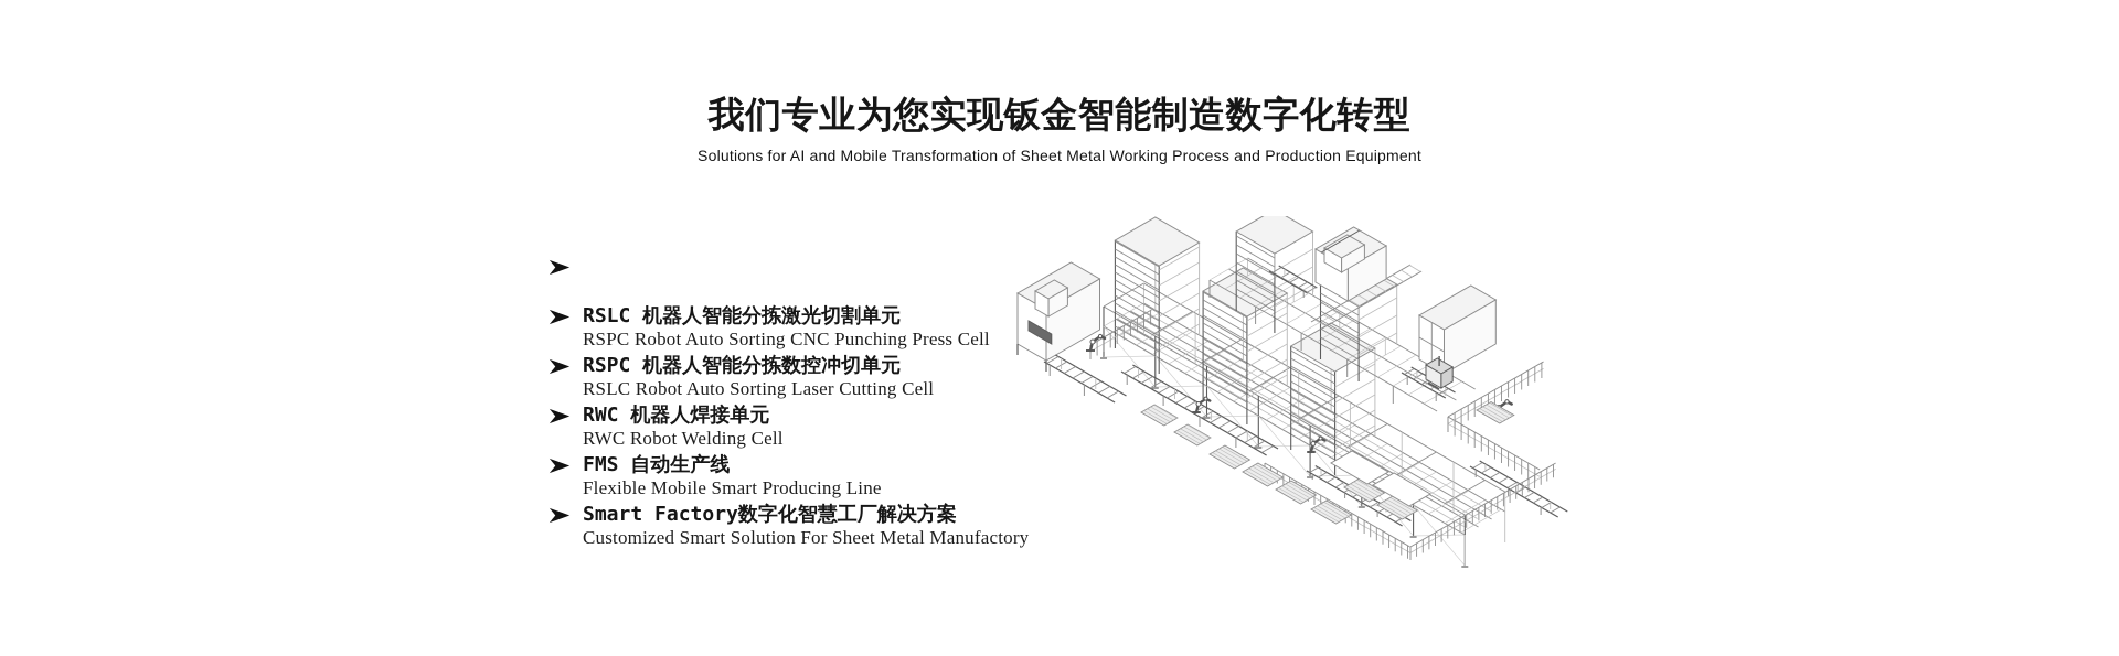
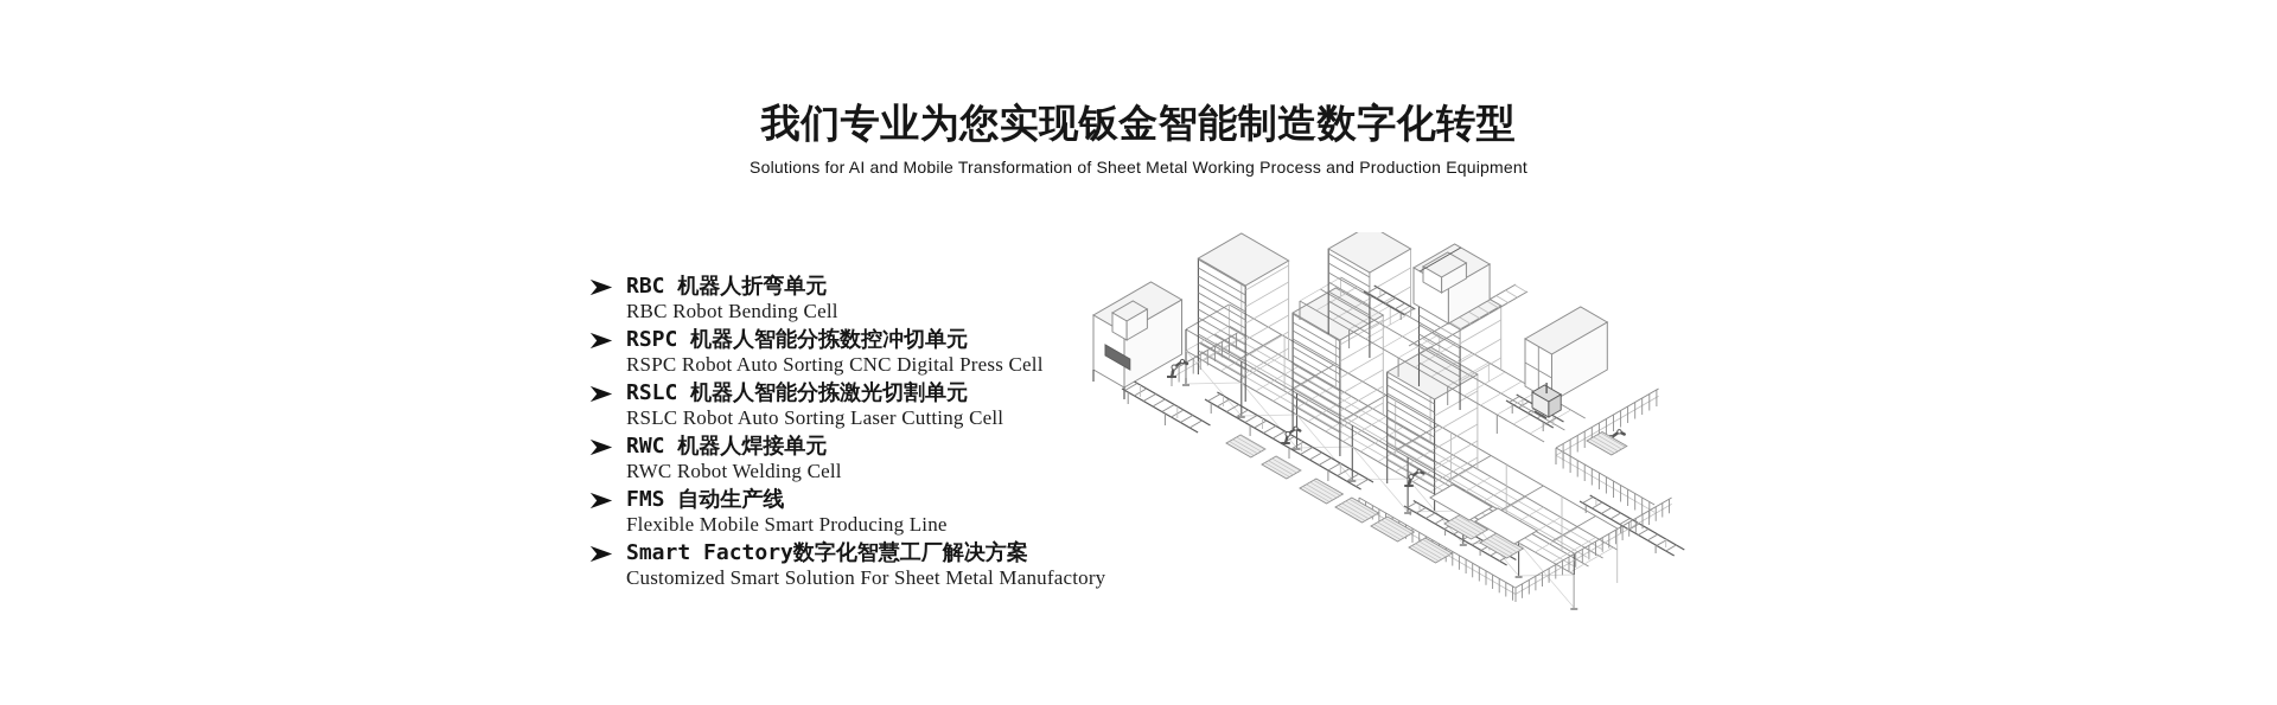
  我们专业为您实现钣金智能制造数字化转型
  Solutions for AI and Mobile Transformation of Sheet Metal Working Process and Production Equipment
+ RBC 机器人折弯单元
+ RBC Robot Bending Cell
- RSLC 机器人智能分拣激光切割单元
+ RSPC 机器人智能分拣数控冲切单元
- RSPC Robot Auto Sorting CNC Punching Press Cell
+ RSPC Robot Auto Sorting CNC Digital Press Cell
- RSPC 机器人智能分拣数控冲切单元
+ RSLC 机器人智能分拣激光切割单元
  RSLC Robot Auto Sorting Laser Cutting Cell
  RWC 机器人焊接单元
  RWC Robot Welding Cell
  FMS 自动生产线
  Flexible Mobile Smart Producing Line
  Smart Factory数字化智慧工厂解决方案
  Customized Smart Solution For Sheet Metal Manufactory
